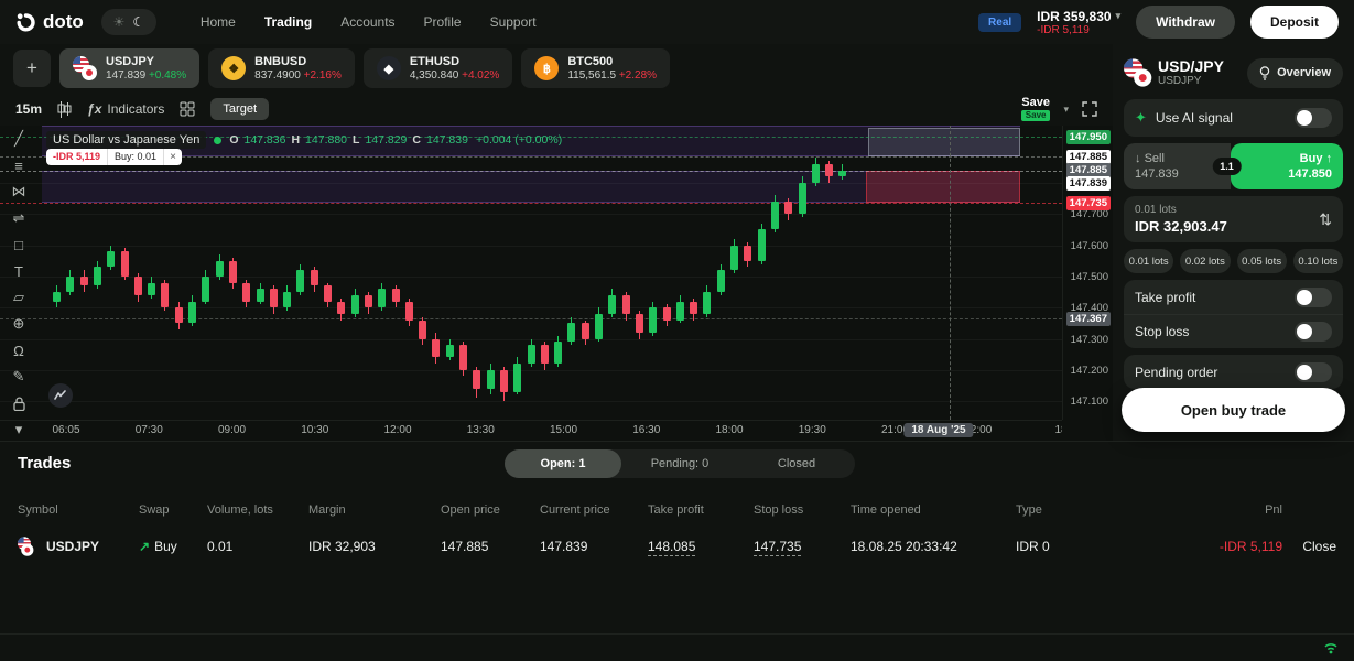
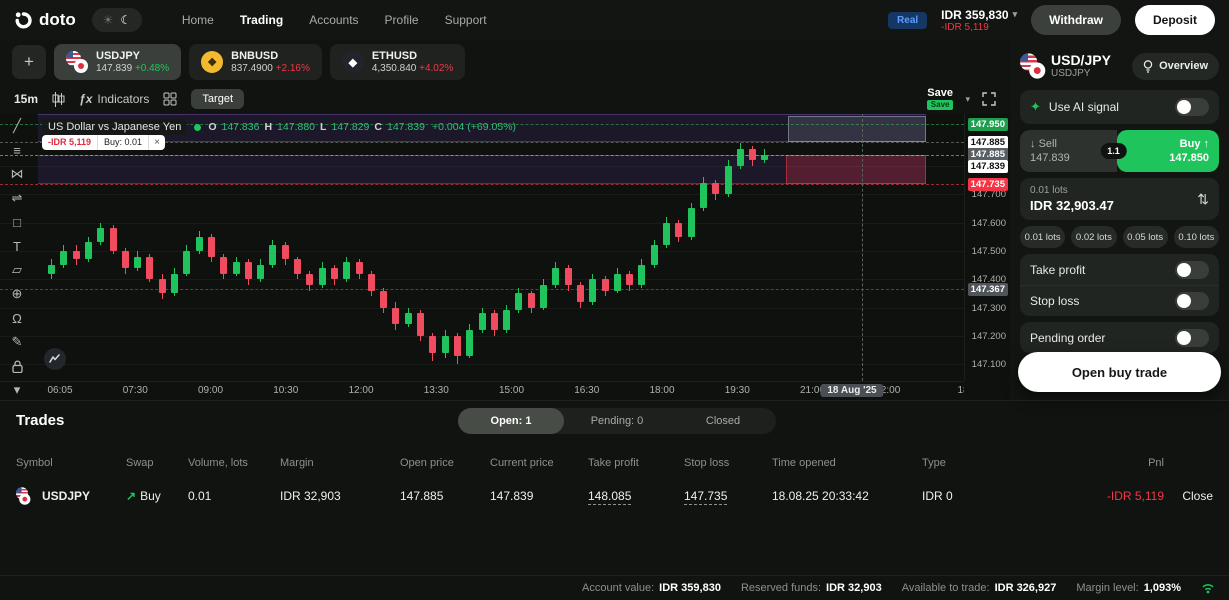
  doto
  ☀
  ☾
  Home
  Trading
  Accounts
  Profile
  Support
  Real
  IDR 359,830
  ▾
  -IDR 5,119
  Withdraw
  Deposit
  +
  USDJPY
  147.839 +0.48%
  ❖
  BNBUSD
  837.4900 +2.16%
  ◆
  ETHUSD
  4,350.840 +4.02%
- ฿
- BTC500
- 115,561.5 +2.28%
  15m
  ƒx
  Indicators
  Target
  Save
  Save
  ▾
  147.700
  147.600
  147.500
  147.400
  147.300
  147.200
  147.100
  147.950
  147.885
  147.885
  147.839
  147.735
  147.367
  06:05
  07:30
  09:00
  10:30
  12:00
  13:30
  15:00
  16:30
  18:00
  19:30
  21:0
  2:00
  18 Aug '25
  ╱
  ≡
  ⋈
  ⇌
  □
  T
  ▱
  ⊕
  Ω
  ✎
  ▾
  US Dollar vs Japanese Yen
  O
  147.836
  H
  147.880
  L
  147.829
  C
  147.839
- +0.004 (+0.00%)
+ +0.004 (+69.05%)
  -IDR 5,119
  Buy: 0.01
  ×
  USD/JPY
  USDJPY
  Overview
  ✦
  Use AI signal
  ↓ Sell
  147.839
  Buy ↑
  147.850
  1.1
  0.01 lots
  IDR 32,903.47
  ⇅
  0.01 lots
  0.02 lots
  0.05 lots
  0.10 lots
  Take profit
  Stop loss
  Pending order
  Open buy trade
  Trades
  Open: 1
  Pending: 0
  Closed
  Symbol
  Swap
  Volume, lots
  Margin
  Open price
  Current price
  Take profit
  Stop loss
  Time opened
  Type
  Pnl
  USDJPY
  ↗ Buy
  0.01
  IDR 32,903
  147.885
  147.839
  148.085
  147.735
  18.08.25 20:33:42
  IDR 0
  -IDR 5,119
  Close
+ Account value: IDR 359,830
+ Reserved funds: IDR 32,903
+ Available to trade: IDR 326,927
+ Margin level: 1,093%
